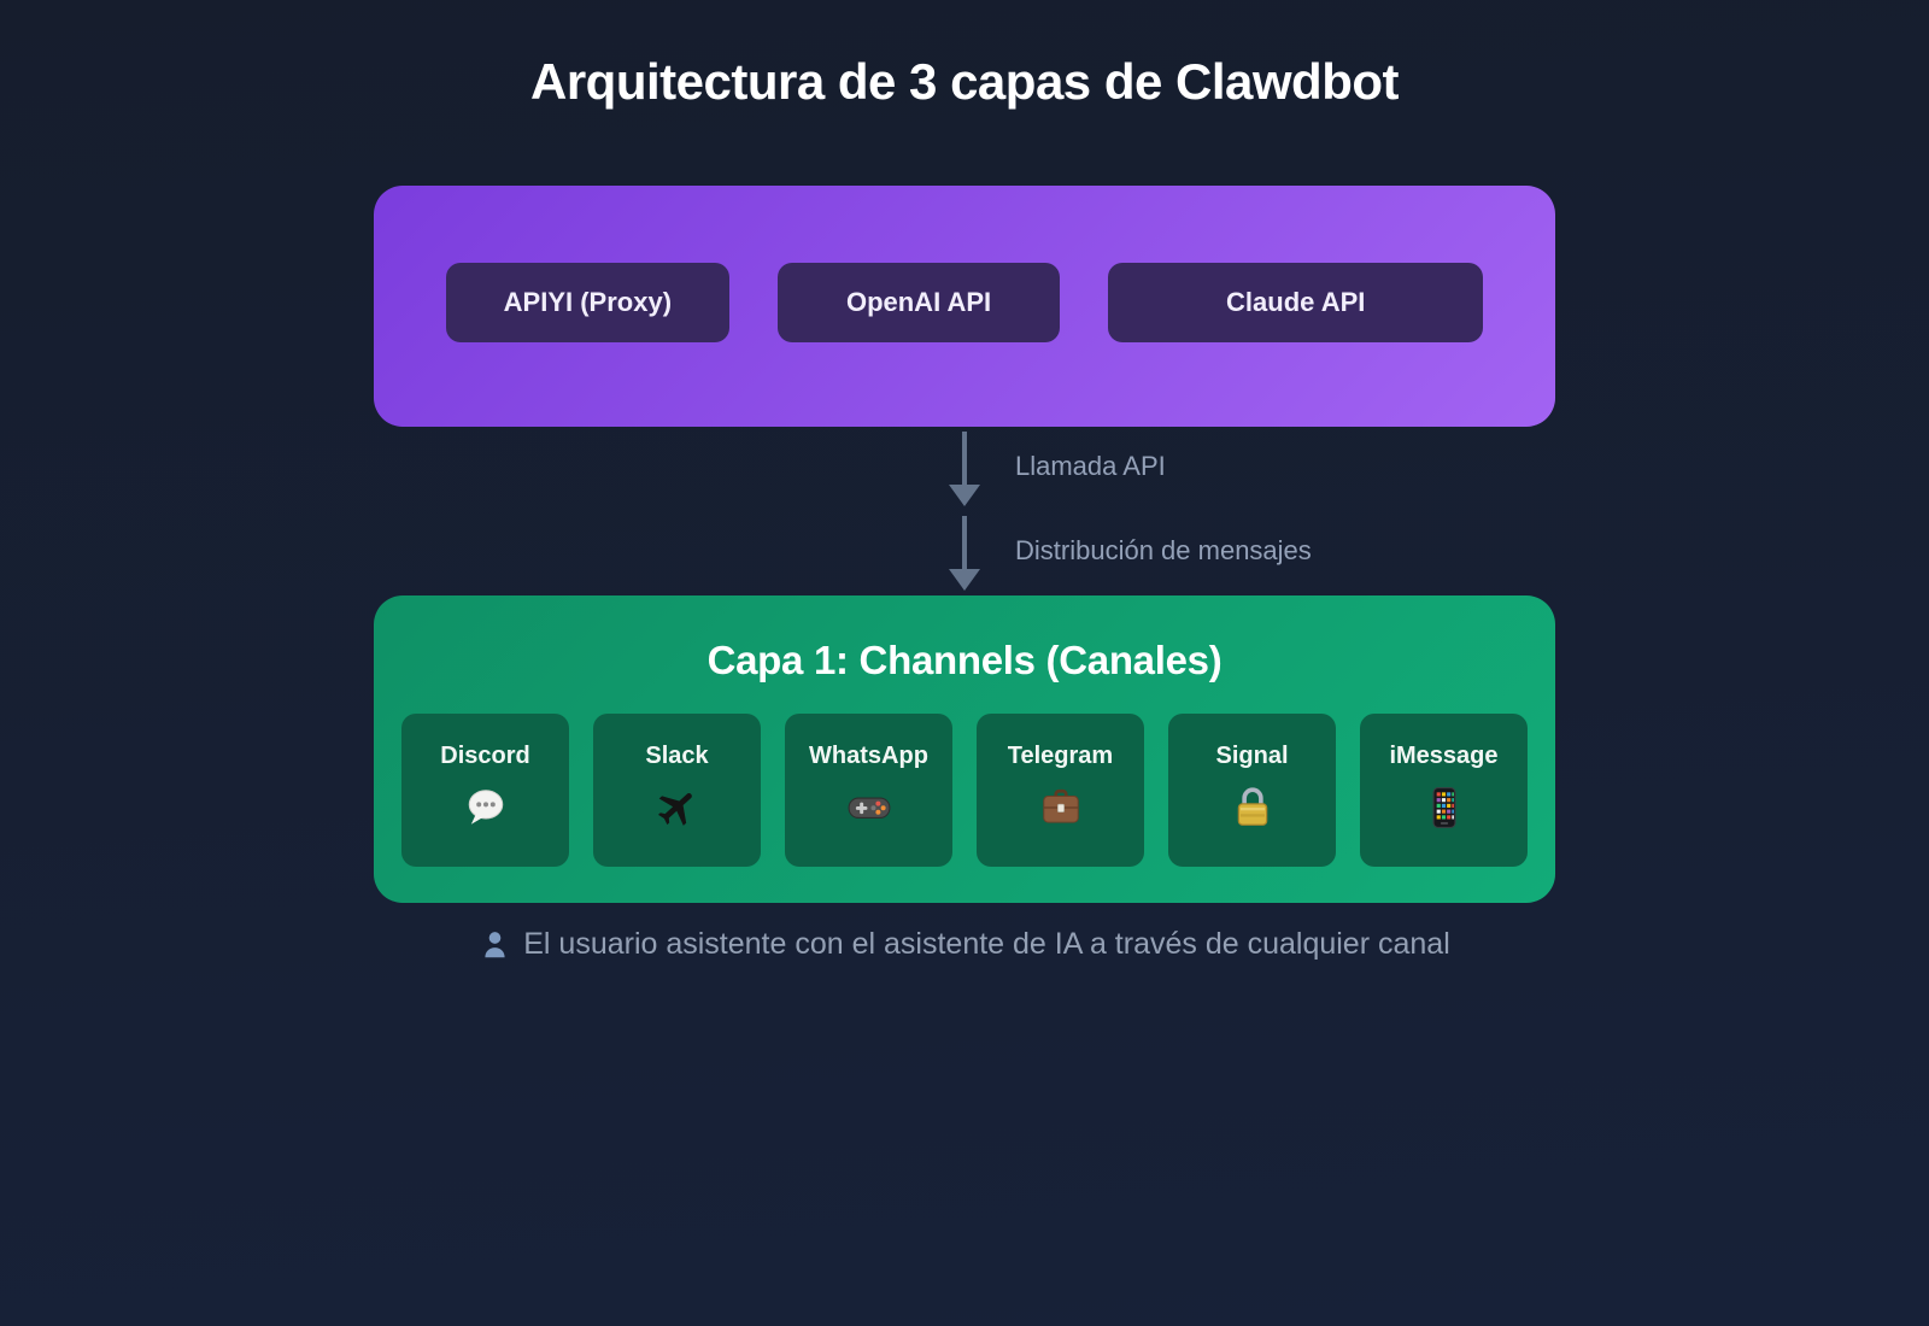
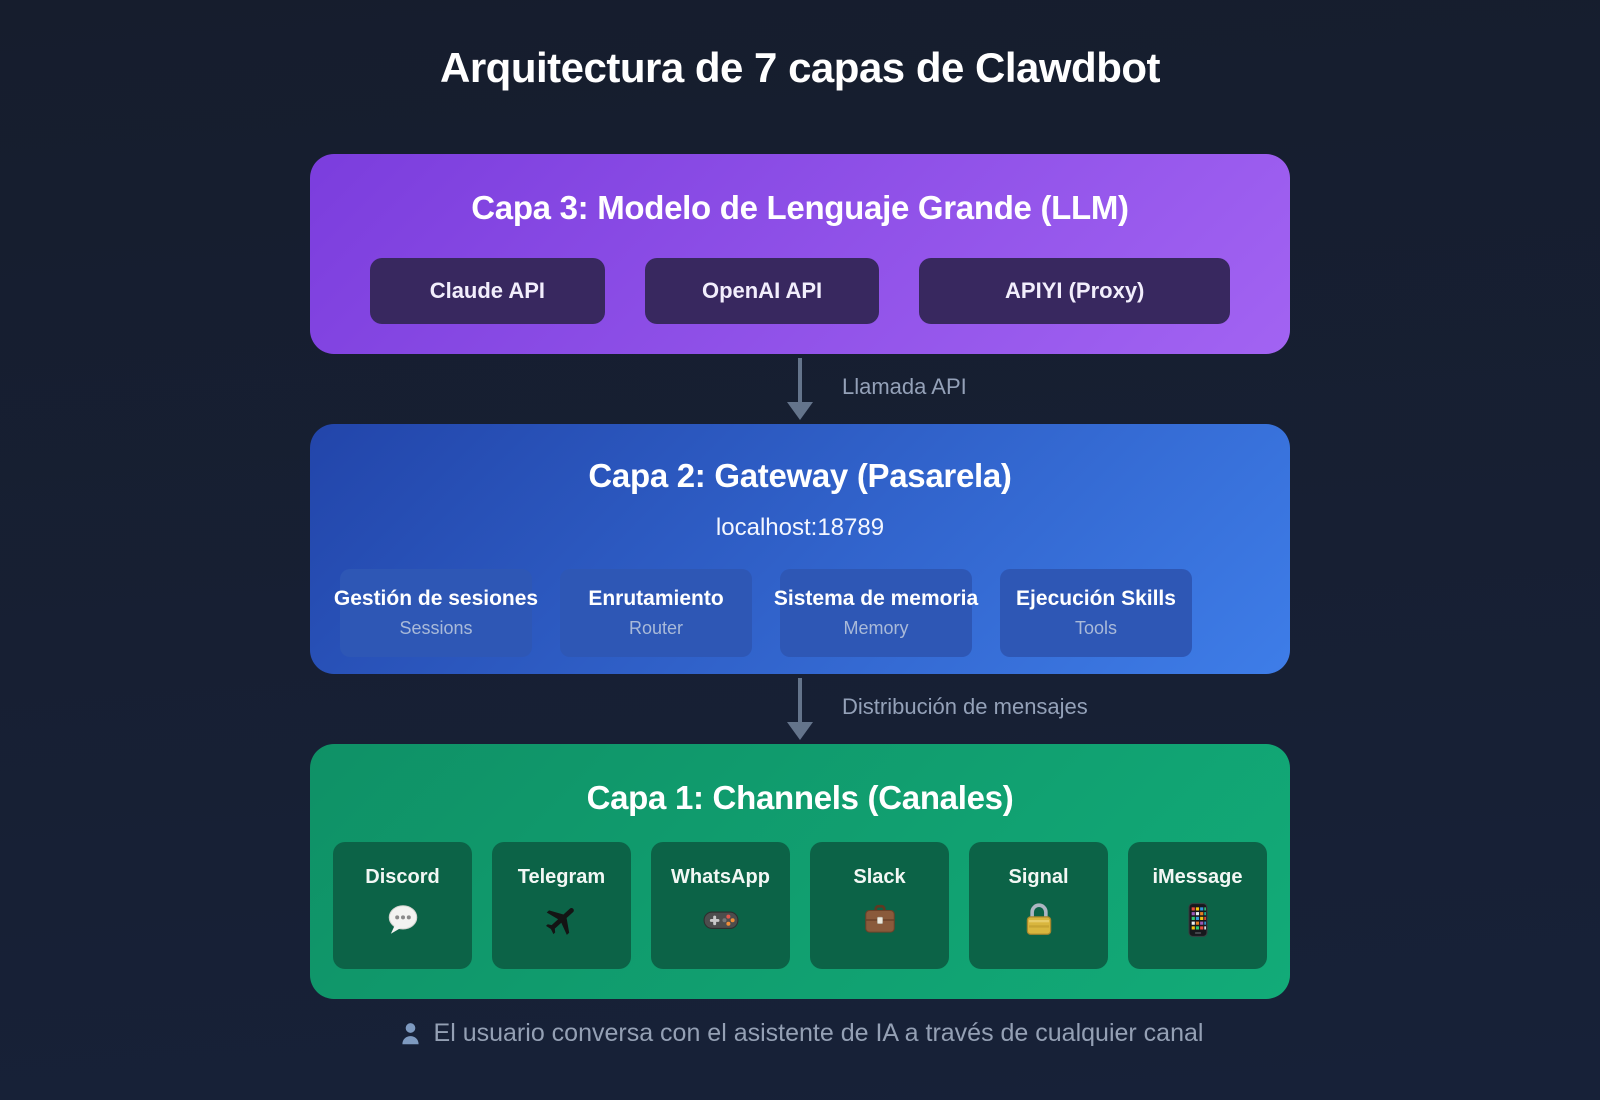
- Arquitectura de 3 capas de Clawdbot
+ Arquitectura de 7 capas de Clawdbot
+ Capa 3: Modelo de Lenguaje Grande (LLM)
- APIYI (Proxy)
+ Claude API
  OpenAI API
- Claude API
+ APIYI (Proxy)
  Llamada API
+ Capa 2: Gateway (Pasarela)
+ localhost:18789
+ Gestión de sesiones
+ Sessions
+ Enrutamiento
+ Router
+ Sistema de memoria
+ Memory
+ Ejecución Skills
+ Tools
  Distribución de mensajes
  Capa 1: Channels (Canales)
  Discord
- Slack
+ Telegram
  WhatsApp
- Telegram
+ Slack
  Signal
  iMessage
- El usuario asistente con el asistente de IA a través de cualquier canal
+ El usuario conversa con el asistente de IA a través de cualquier canal
